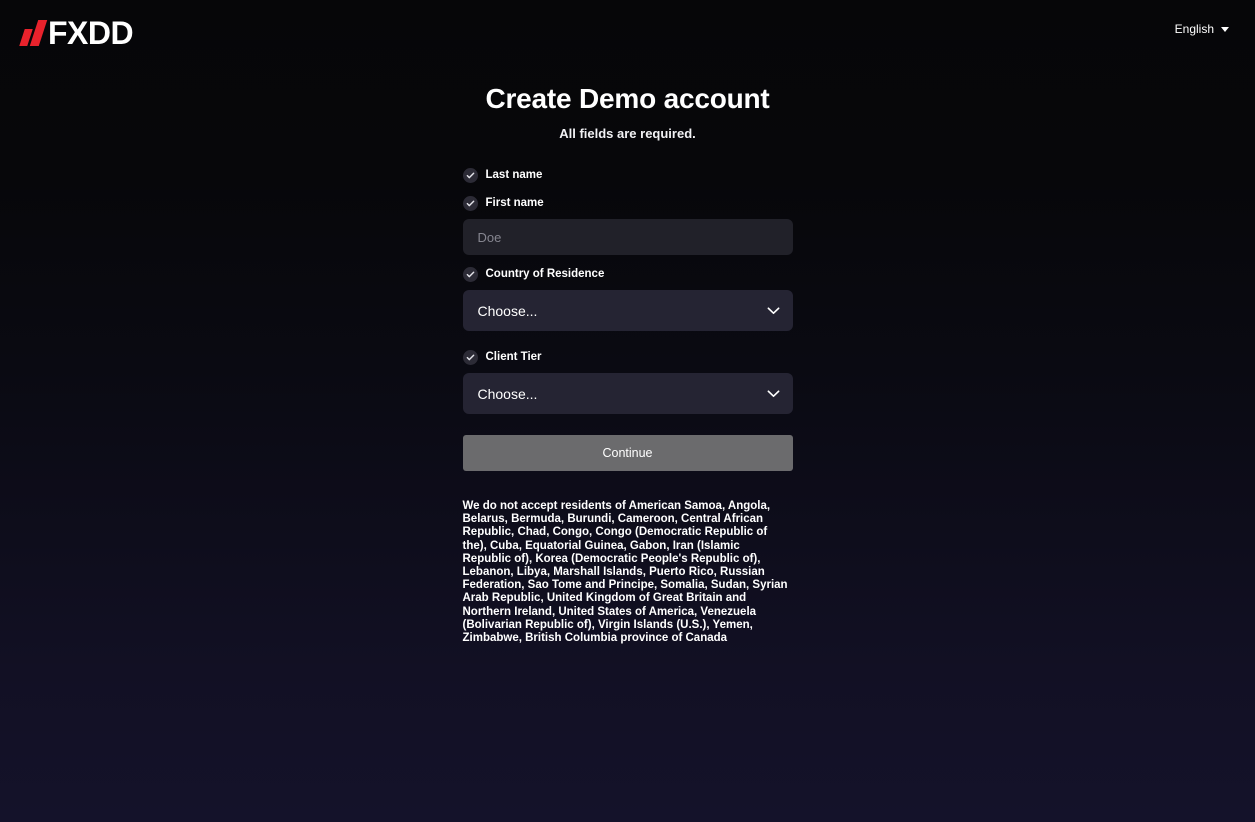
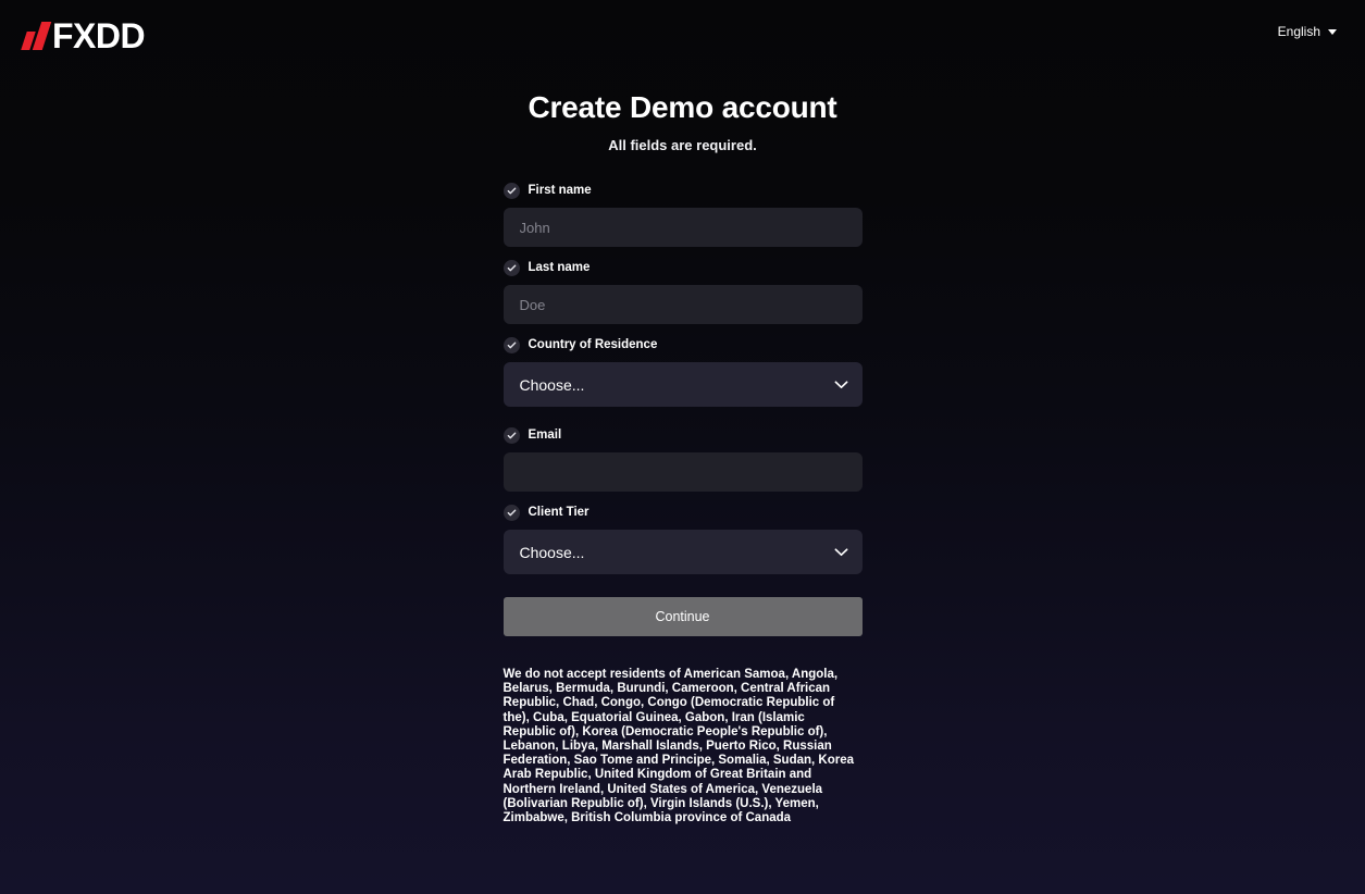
  FXDD
  English
  Create Demo account
  All fields are required.
- Last name
+ First name
+ John
- First name
+ Last name
  Doe
  Country of Residence
  Choose...
+ Email
  Client Tier
  Choose...
  Continue
- We do not accept residents of American Samoa, Angola, Belarus, Bermuda, Burundi, Cameroon, Central African Republic, Chad, Congo, Congo (Democratic Republic of the), Cuba, Equatorial Guinea, Gabon, Iran (Islamic Republic of), Korea (Democratic People's Republic of), Lebanon, Libya, Marshall Islands, Puerto Rico, Russian Federation, Sao Tome and Principe, Somalia, Sudan, Syrian Arab Republic, United Kingdom of Great Britain and Northern Ireland, United States of America, Venezuela (Bolivarian Republic of), Virgin Islands (U.S.), Yemen, Zimbabwe, British Columbia province of Canada
+ We do not accept residents of American Samoa, Angola, Belarus, Bermuda, Burundi, Cameroon, Central African Republic, Chad, Congo, Congo (Democratic Republic of the), Cuba, Equatorial Guinea, Gabon, Iran (Islamic Republic of), Korea (Democratic People's Republic of), Lebanon, Libya, Marshall Islands, Puerto Rico, Russian Federation, Sao Tome and Principe, Somalia, Sudan, Korea Arab Republic, United Kingdom of Great Britain and Northern Ireland, United States of America, Venezuela (Bolivarian Republic of), Virgin Islands (U.S.), Yemen, Zimbabwe, British Columbia province of Canada
